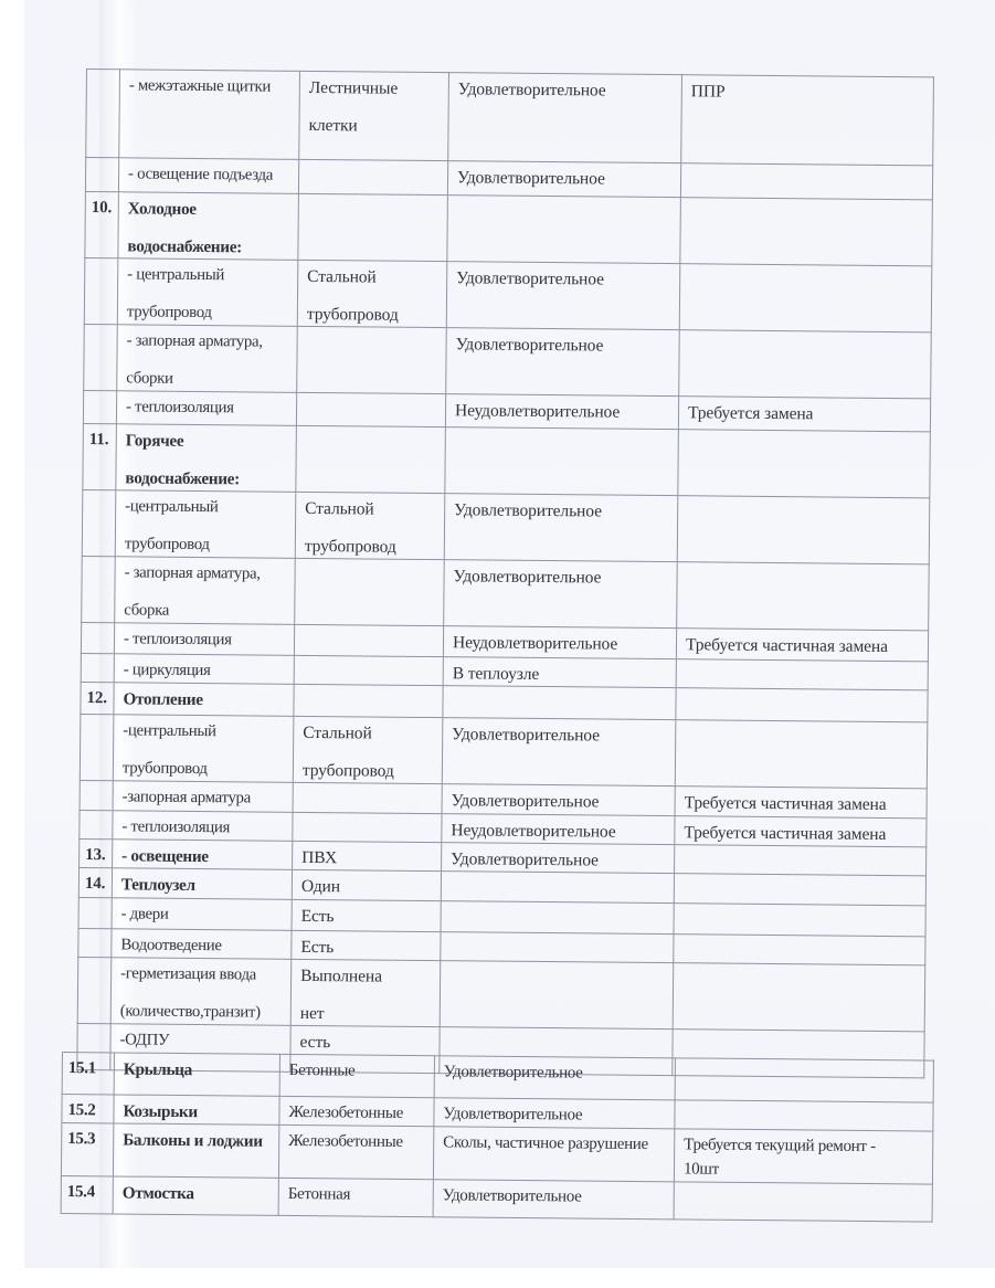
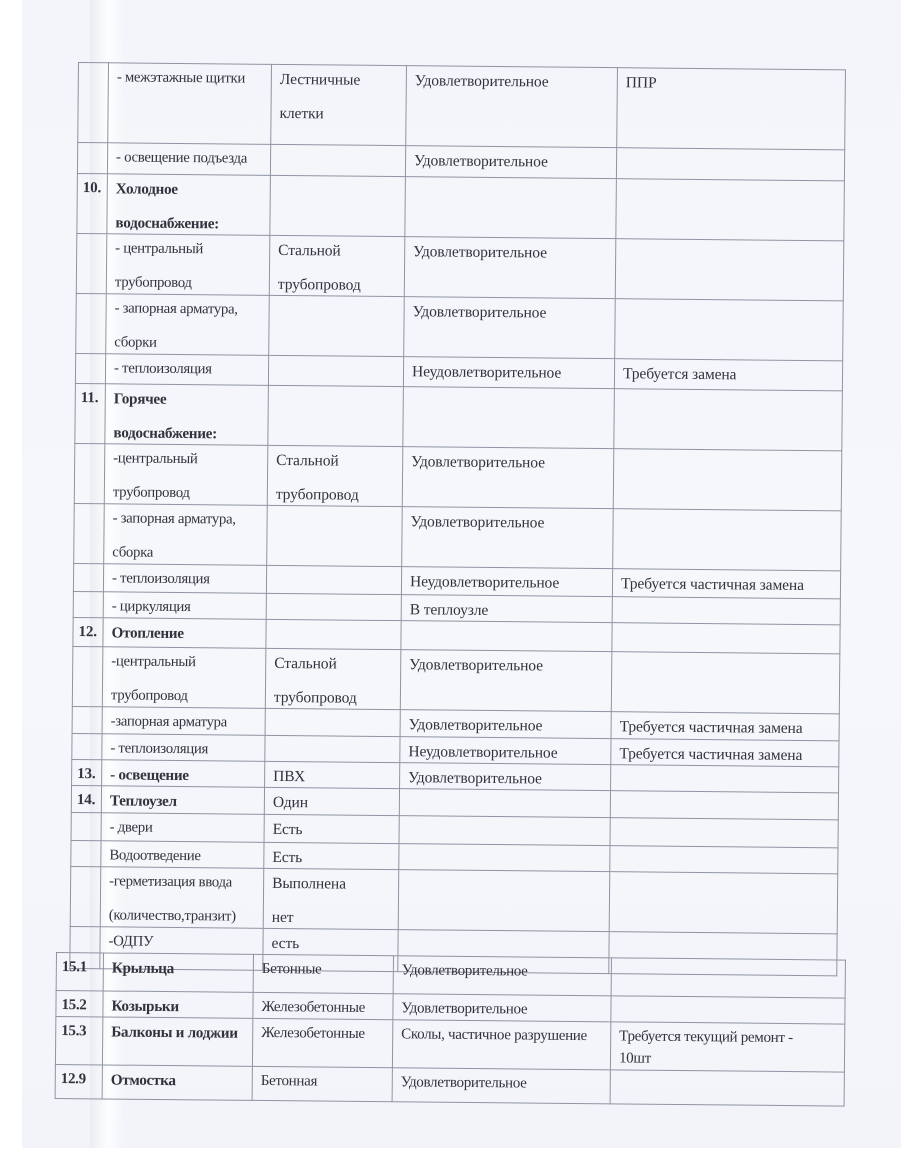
  	- межэтажные щитки	Лестничныеклетки	Удовлетворительное	ППР
  	- освещение подъезда		Удовлетворительное
  10.	Холодноеводоснабжение:
  	- центральныйтрубопровод	Стальнойтрубопровод	Удовлетворительное
  	- запорная арматура,сборки		Удовлетворительное
  	- теплоизоляция		Неудовлетворительное	Требуется замена
  11.	Горячееводоснабжение:
  	-центральныйтрубопровод	Стальнойтрубопровод	Удовлетворительное
  	- запорная арматура,сборка		Удовлетворительное
  	- теплоизоляция		Неудовлетворительное	Требуется частичная замена
  	- циркуляция		В теплоузле
  12.	Отопление
  	-центральныйтрубопровод	Стальнойтрубопровод	Удовлетворительное
  	-запорная арматура		Удовлетворительное	Требуется частичная замена
  	- теплоизоляция		Неудовлетворительное	Требуется частичная замена
  13.	- освещение	ПВХ	Удовлетворительное
  14.	Теплоузел	Один
  	- двери	Есть
  	Водоотведение	Есть
  	-герметизация ввода(количество,транзит)	Выполненанет
  	-ОДПУ	есть
  15.1	Крыльца	Бетонные	Удовлетворительное
  15.2	Козырьки	Железобетонные	Удовлетворительное
  15.3	Балконы и лоджии	Железобетонные	Сколы, частичное разрушение	Требуется текущий ремонт -10шт
- 15.4	Отмостка	Бетонная	Удовлетворительное
+ 12.9	Отмостка	Бетонная	Удовлетворительное
